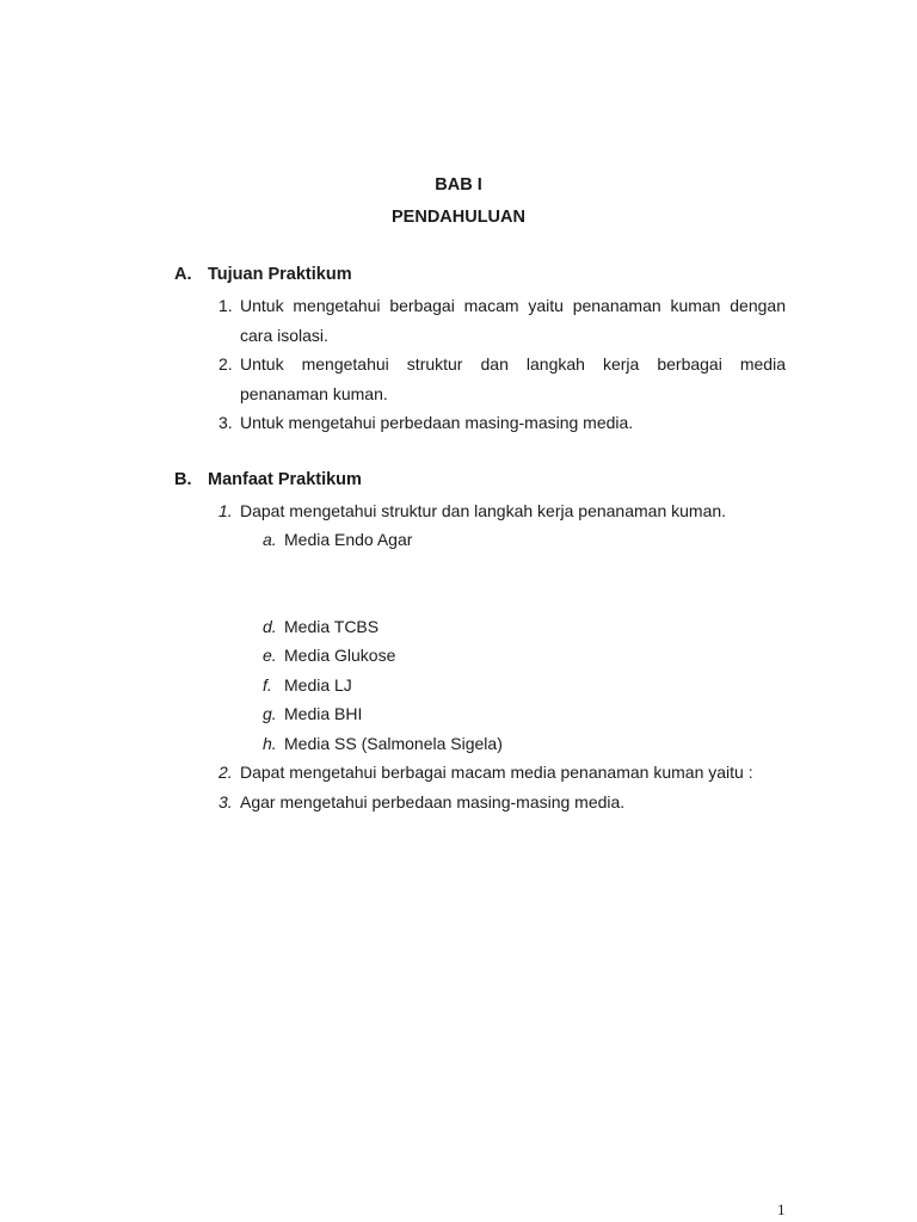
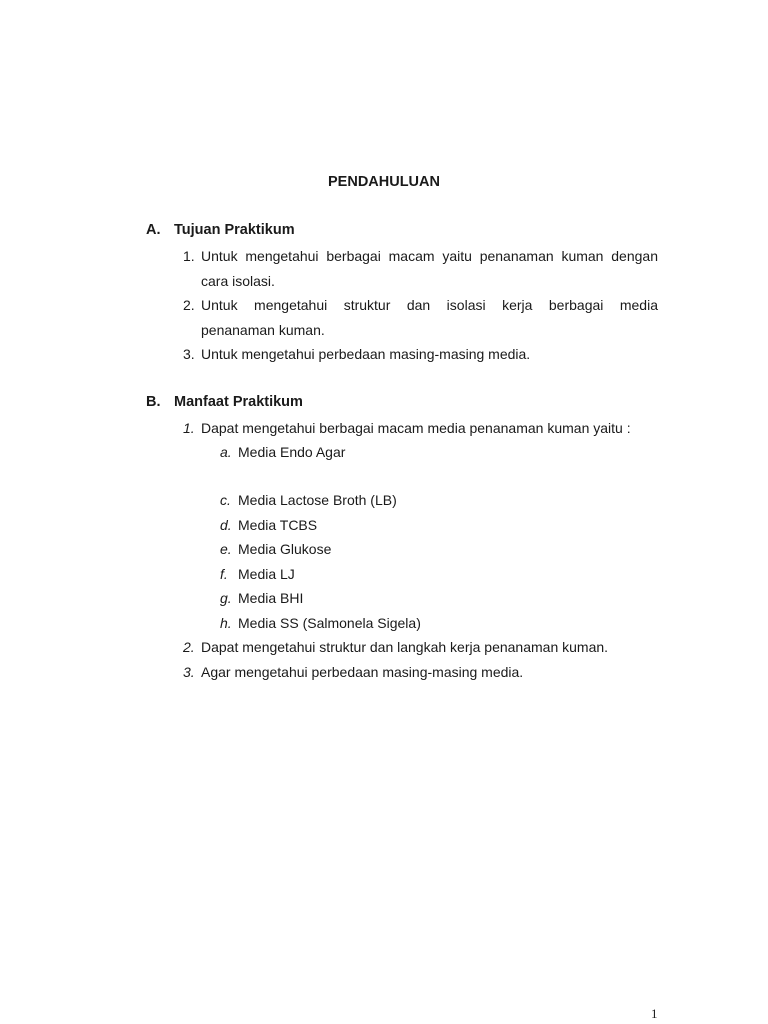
- BAB I
  PENDAHULUAN
  A. Tujuan Praktikum
  1.
  Untuk mengetahui berbagai macam yaitu penanaman kuman dengan
  cara isolasi.
  2.
- Untuk mengetahui struktur dan langkah kerja berbagai media
+ Untuk mengetahui struktur dan isolasi kerja berbagai media
  penanaman kuman.
  3.
  Untuk mengetahui perbedaan masing-masing media.
  B. Manfaat Praktikum
  1.
- Dapat mengetahui struktur dan langkah kerja penanaman kuman.
+ Dapat mengetahui berbagai macam media penanaman kuman yaitu :
  a. Media Endo Agar
+ c. Media Lactose Broth (LB)
  d. Media TCBS
  e. Media Glukose
  f. Media LJ
  g. Media BHI
  h. Media SS (Salmonela Sigela)
  2.
- Dapat mengetahui berbagai macam media penanaman kuman yaitu :
+ Dapat mengetahui struktur dan langkah kerja penanaman kuman.
  3.
  Agar mengetahui perbedaan masing-masing media.
  1
